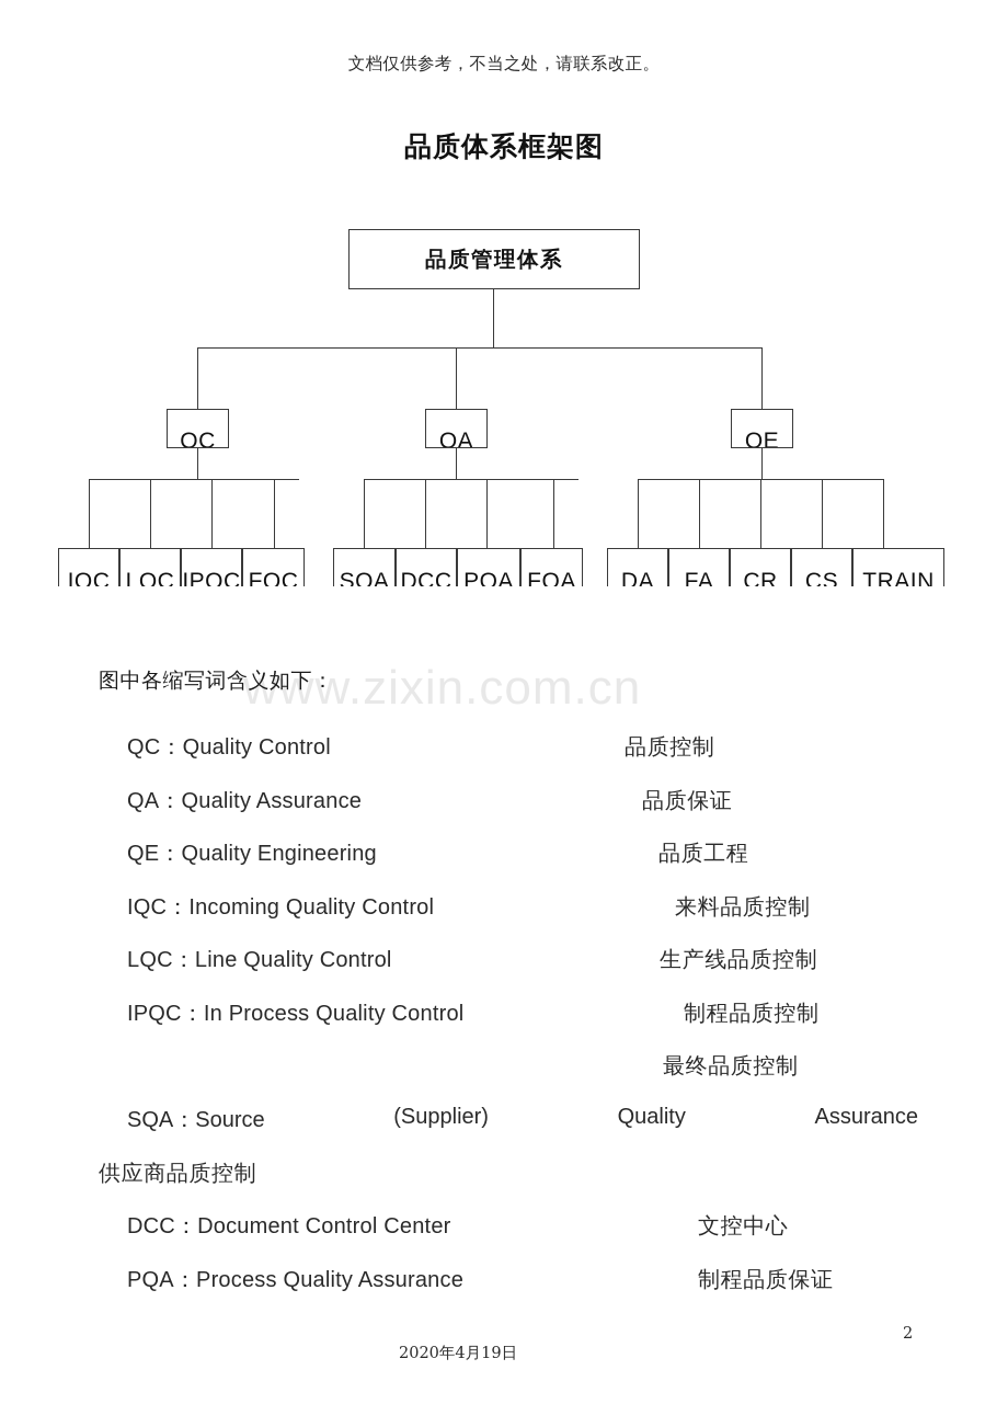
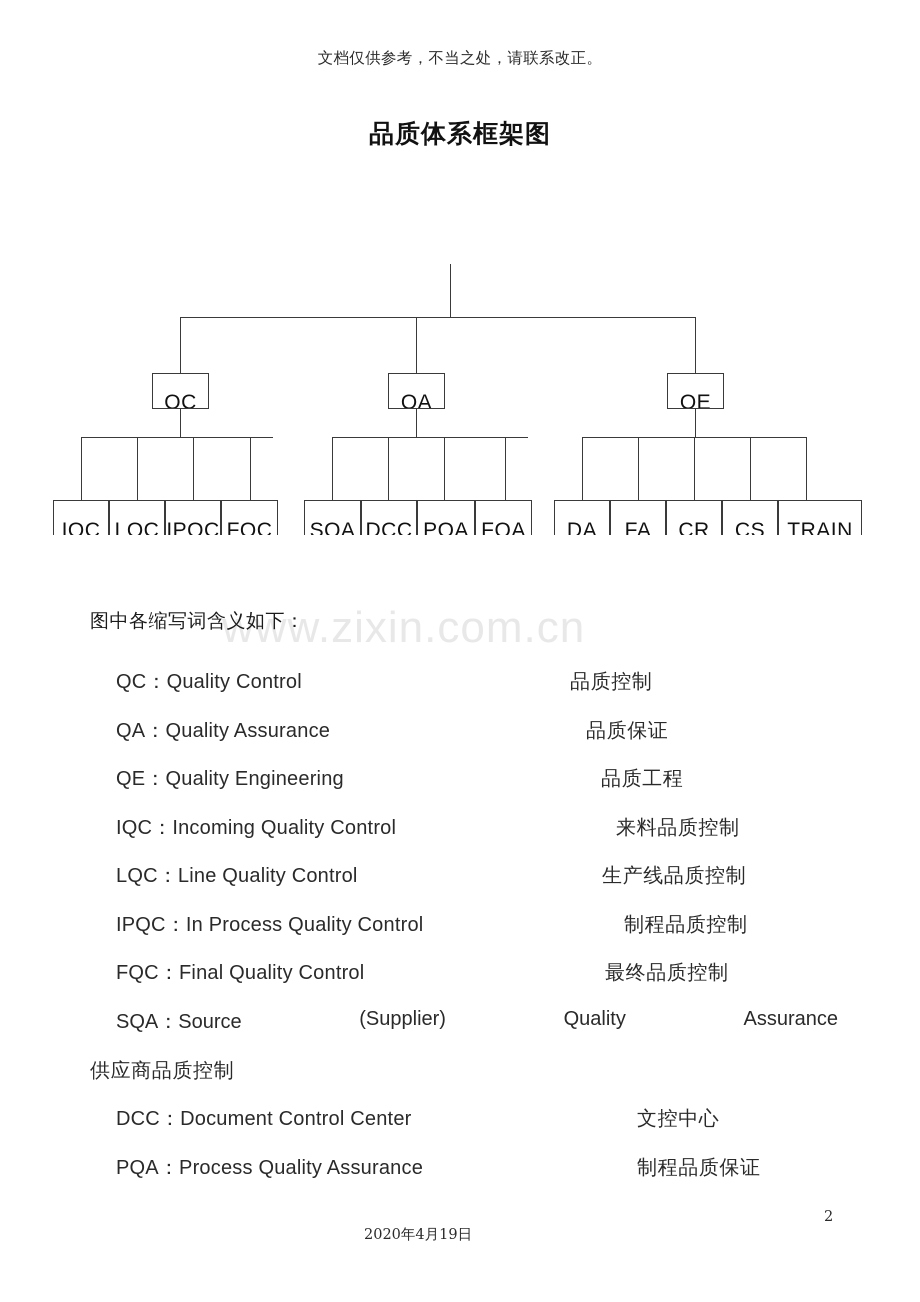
  文档仅供参考，不当之处，请联系改正。
  品质体系框架图
- 品质管理体系
  QC
  QA
  QE
  IQC
  LQC
  IPQC
  FQC
  SQA
  DCC
  PQA
  FQA
  DA
  FA
  CR
  CS
  TRAIN
  www.zixin.com.cn
  图中各缩写词含义如下：
  QC：Quality Control
  品质控制
  QA：Quality Assurance
  品质保证
  QE：Quality Engineering
  品质工程
  IQC：Incoming Quality Control
  来料品质控制
  LQC：Line Quality Control
  生产线品质控制
  IPQC：In Process Quality Control
  制程品质控制
+ FQC：Final Quality Control
  最终品质控制
  SQA：Source
  (Supplier)
  Quality
  Assurance
  供应商品质控制
  DCC：Document Control Center
  文控中心
  PQA：Process Quality Assurance
  制程品质保证
  2020年4月19日
  2
